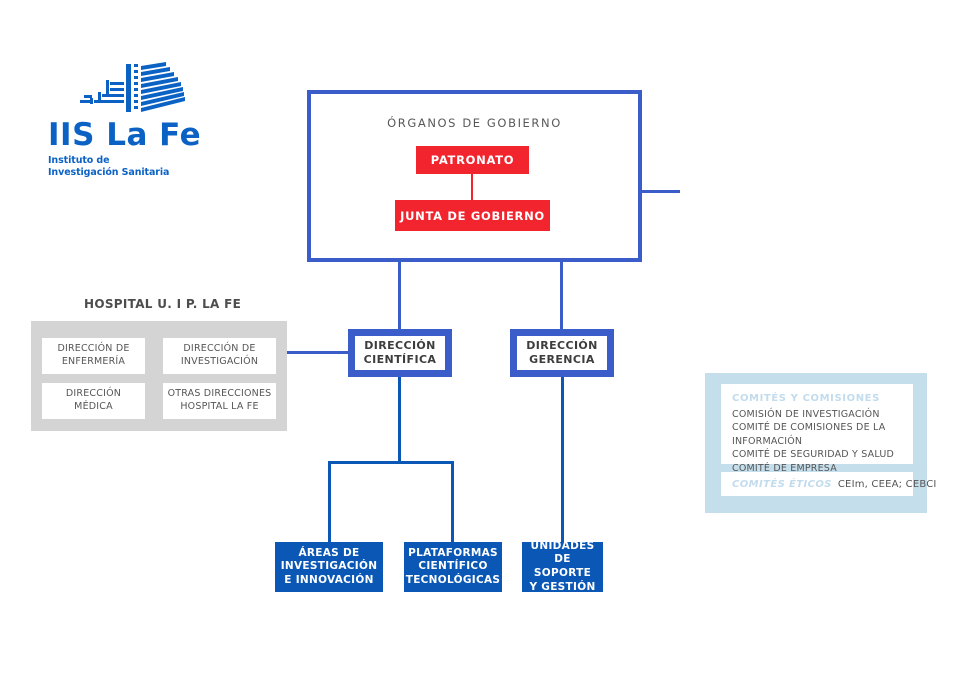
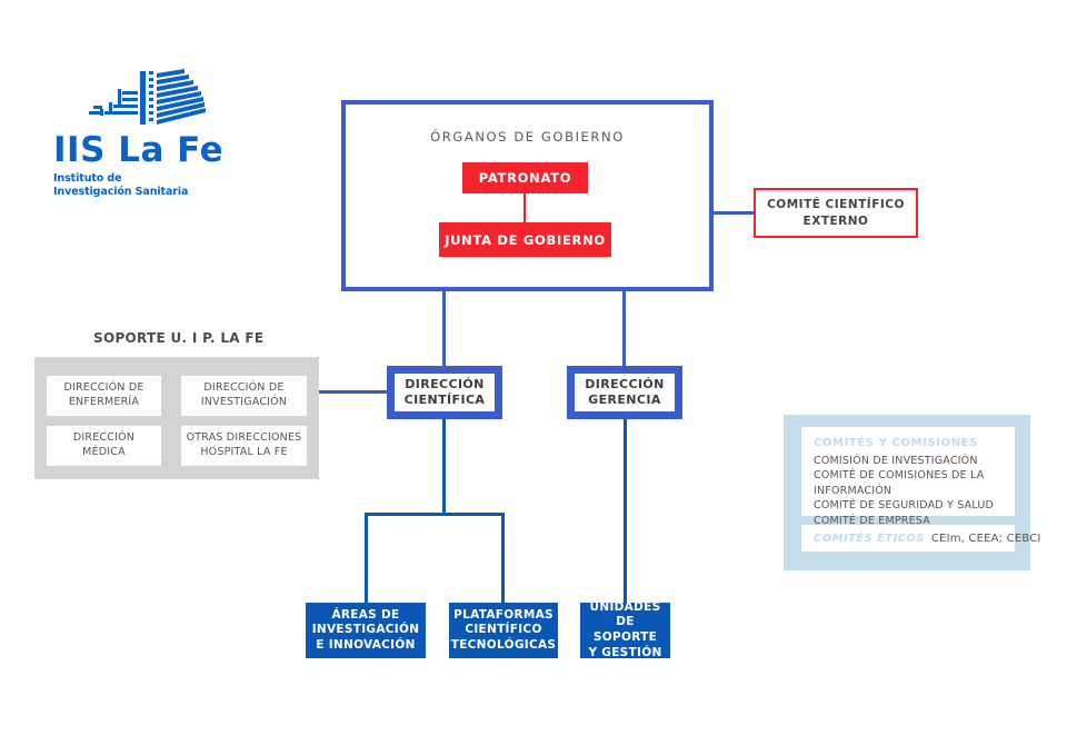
  IIS La Fe
  Instituto de
  Investigación Sanitaria
  ÓRGANOS DE GOBIERNO
  PATRONATO
  JUNTA DE GOBIERNO
+ COMITÉ CIENTÍFICO
+ EXTERNO
- HOSPITAL U. I P. LA FE
+ SOPORTE U. I P. LA FE
  DIRECCIÓN DE
  ENFERMERÍA
  DIRECCIÓN DE
  INVESTIGACIÓN
  DIRECCIÓN
  MÉDICA
  OTRAS DIRECCIONES
  HOSPITAL LA FE
  DIRECCIÓN
  CIENTÍFICA
  DIRECCIÓN
  GERENCIA
  ÁREAS DE
  INVESTIGACIÓN
  E INNOVACIÓN
  PLATAFORMAS
  CIENTÍFICO
  TECNOLÓGICAS
  UNIDADES DE
  SOPORTE
  Y GESTIÓN
  COMITÉS Y COMISIONES
  COMISIÓN DE INVESTIGACIÓN
  COMITÉ DE COMISIONES DE LA
  INFORMACIÓN
  COMITÉ DE SEGURIDAD Y SALUD
  COMITÉ DE EMPRESA
  COMITÉS ÉTICOS
  CEIm, CEEA; CEBCI
